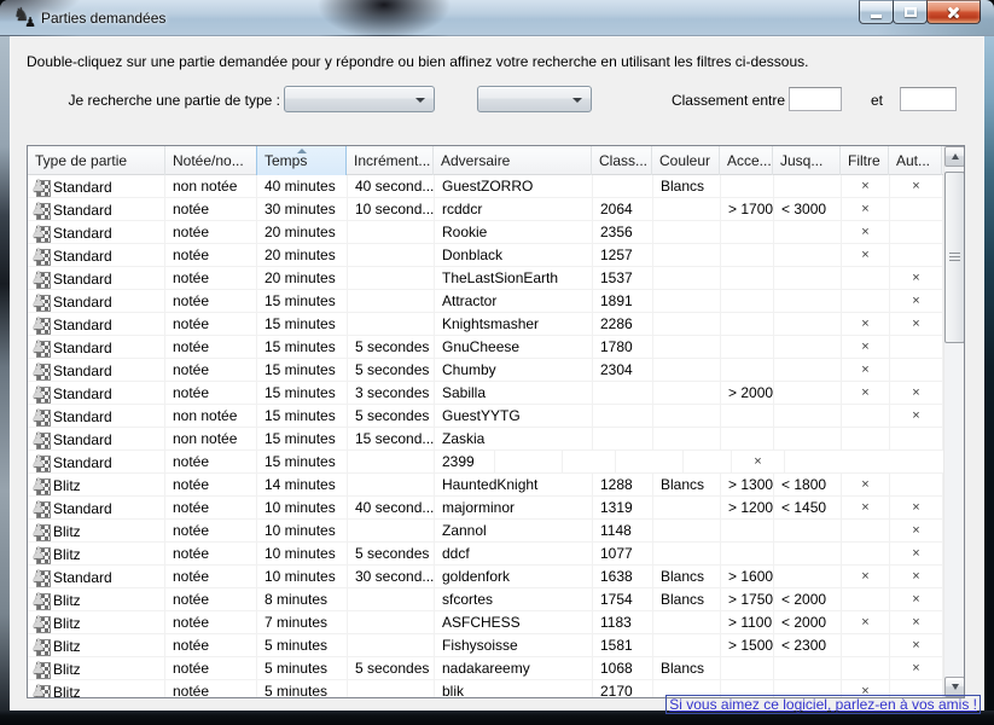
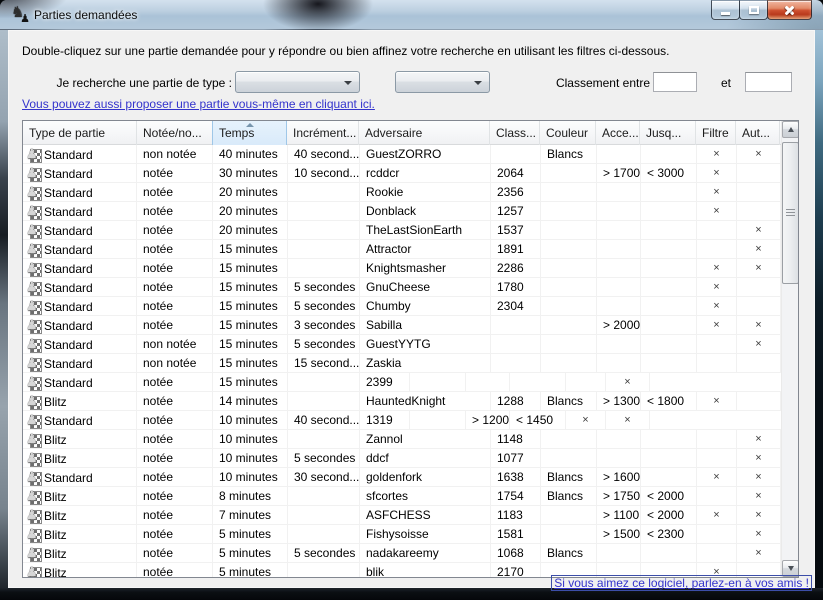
  Parties demandées
  Double-cliquez sur une partie demandée pour y répondre ou bien affinez votre recherche en utilisant les filtres ci-dessous.
  Je recherche une partie de type :
  Classement entre
  et
+ Vous pouvez aussi proposer une partie vous-même en cliquant ici.
  Type de partie
  Notée/no...
  Temps
  Incrément...
  Adversaire
  Class...
  Couleur
  Acce...
  Jusq...
  Filtre
  Aut...
  Standard
  non notée
  40 minutes
  40 second...
  GuestZORRO
  Blancs
  ×
  ×
  Standard
  notée
  30 minutes
  10 second...
  rcddcr
  2064
  > 1700
  < 3000
  ×
  Standard
  notée
  20 minutes
  Rookie
  2356
  ×
  Standard
  notée
  20 minutes
  Donblack
  1257
  ×
  Standard
  notée
  20 minutes
  TheLastSionEarth
  1537
  ×
  Standard
  notée
  15 minutes
  Attractor
  1891
  ×
  Standard
  notée
  15 minutes
  Knightsmasher
  2286
  ×
  ×
  Standard
  notée
  15 minutes
  5 secondes
  GnuCheese
  1780
  ×
  Standard
  notée
  15 minutes
  5 secondes
  Chumby
  2304
  ×
  Standard
  notée
  15 minutes
  3 secondes
  Sabilla
  > 2000
  ×
  ×
  Standard
  non notée
  15 minutes
  5 secondes
  GuestYYTG
  ×
  Standard
  non notée
  15 minutes
  15 second...
  Zaskia
  Standard
  notée
  15 minutes
  2399
  ×
  Blitz
  notée
  14 minutes
  HauntedKnight
  1288
  Blancs
  > 1300
  < 1800
  ×
  Standard
  notée
  10 minutes
  40 second...
- majorminor
  1319
  > 1200
  < 1450
  ×
  ×
  Blitz
  notée
  10 minutes
  Zannol
  1148
  ×
  Blitz
  notée
  10 minutes
  5 secondes
  ddcf
  1077
  ×
  Standard
  notée
  10 minutes
  30 second...
  goldenfork
  1638
  Blancs
  > 1600
  ×
  ×
  Blitz
  notée
  8 minutes
  sfcortes
  1754
  Blancs
  > 1750
  < 2000
  ×
  Blitz
  notée
  7 minutes
  ASFCHESS
  1183
  > 1100
  < 2000
  ×
  ×
  Blitz
  notée
  5 minutes
  Fishysoisse
  1581
  > 1500
  < 2300
  ×
  Blitz
  notée
  5 minutes
  5 secondes
  nadakareemy
  1068
  Blancs
  ×
  Blitz
  notée
  5 minutes
  blik
  2170
  ×
  Si vous aimez ce logiciel, parlez-en à vos amis !
